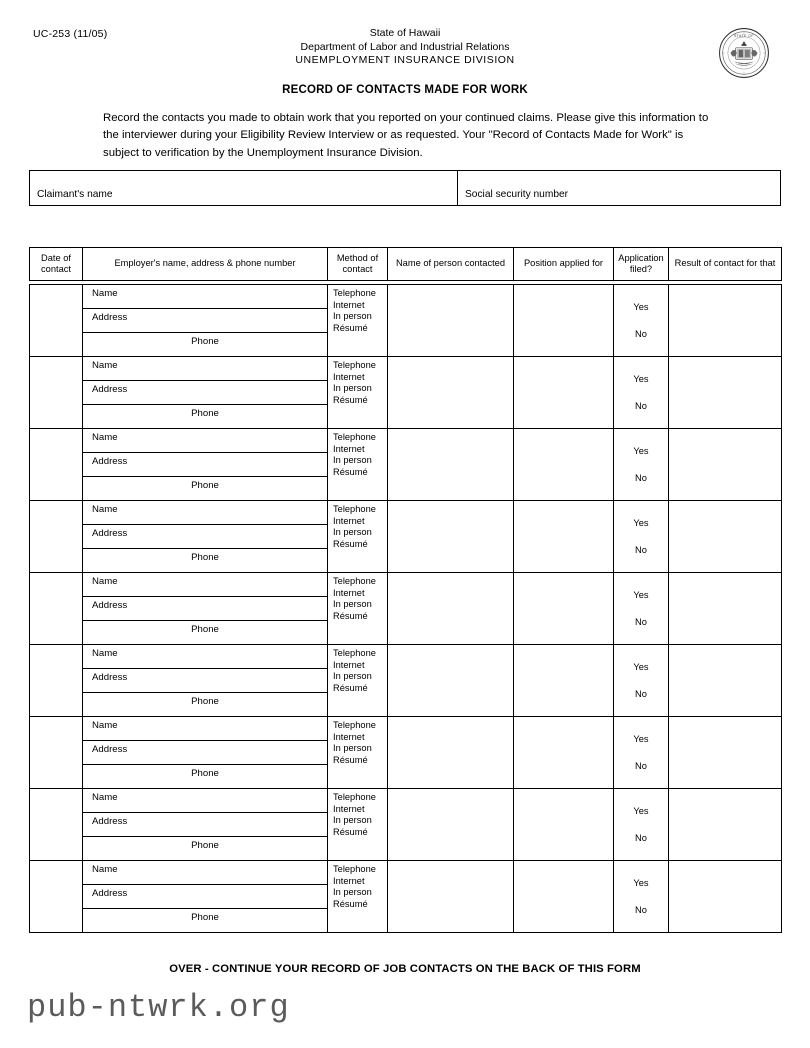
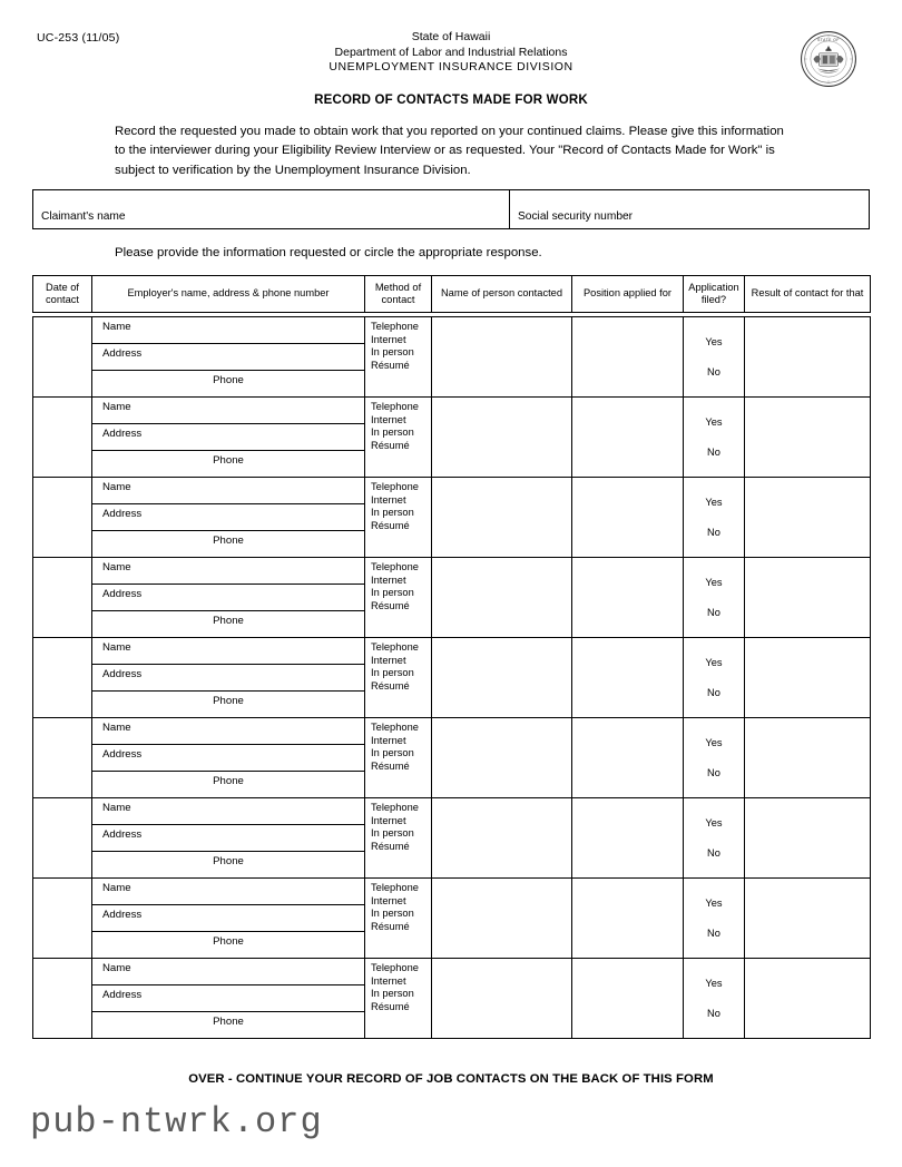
  UC-253 (11/05)
  State of Hawaii
  Department of Labor and Industrial Relations
  UNEMPLOYMENT INSURANCE DIVISION
  RECORD OF CONTACTS MADE FOR WORK
- Record the contacts you made to obtain work that you reported on your continued claims. Please give this information to the interviewer during your Eligibility Review Interview or as requested. Your "Record of Contacts Made for Work" is subject to verification by the Unemployment Insurance Division.
+ Record the requested you made to obtain work that you reported on your continued claims. Please give this information to the interviewer during your Eligibility Review Interview or as requested. Your "Record of Contacts Made for Work" is subject to verification by the Unemployment Insurance Division.
  Claimant's name
  Social security number
+ Please provide the information requested or circle the appropriate response.
  Date of contact	Employer's name, address & phone number	Method of contact	Name of person contacted	Position applied for	Application filed?	Result of contact for that
  	NameAddressPhone	TelephoneInternetIn personRésumé			YesNo
  	NameAddressPhone	TelephoneInternetIn personRésumé			YesNo
  	NameAddressPhone	TelephoneInternetIn personRésumé			YesNo
  	NameAddressPhone	TelephoneInternetIn personRésumé			YesNo
  	NameAddressPhone	TelephoneInternetIn personRésumé			YesNo
  	NameAddressPhone	TelephoneInternetIn personRésumé			YesNo
  	NameAddressPhone	TelephoneInternetIn personRésumé			YesNo
  	NameAddressPhone	TelephoneInternetIn personRésumé			YesNo
  	NameAddressPhone	TelephoneInternetIn personRésumé			YesNo
  OVER - CONTINUE YOUR RECORD OF JOB CONTACTS ON THE BACK OF THIS FORM
  pub-ntwrk.org
